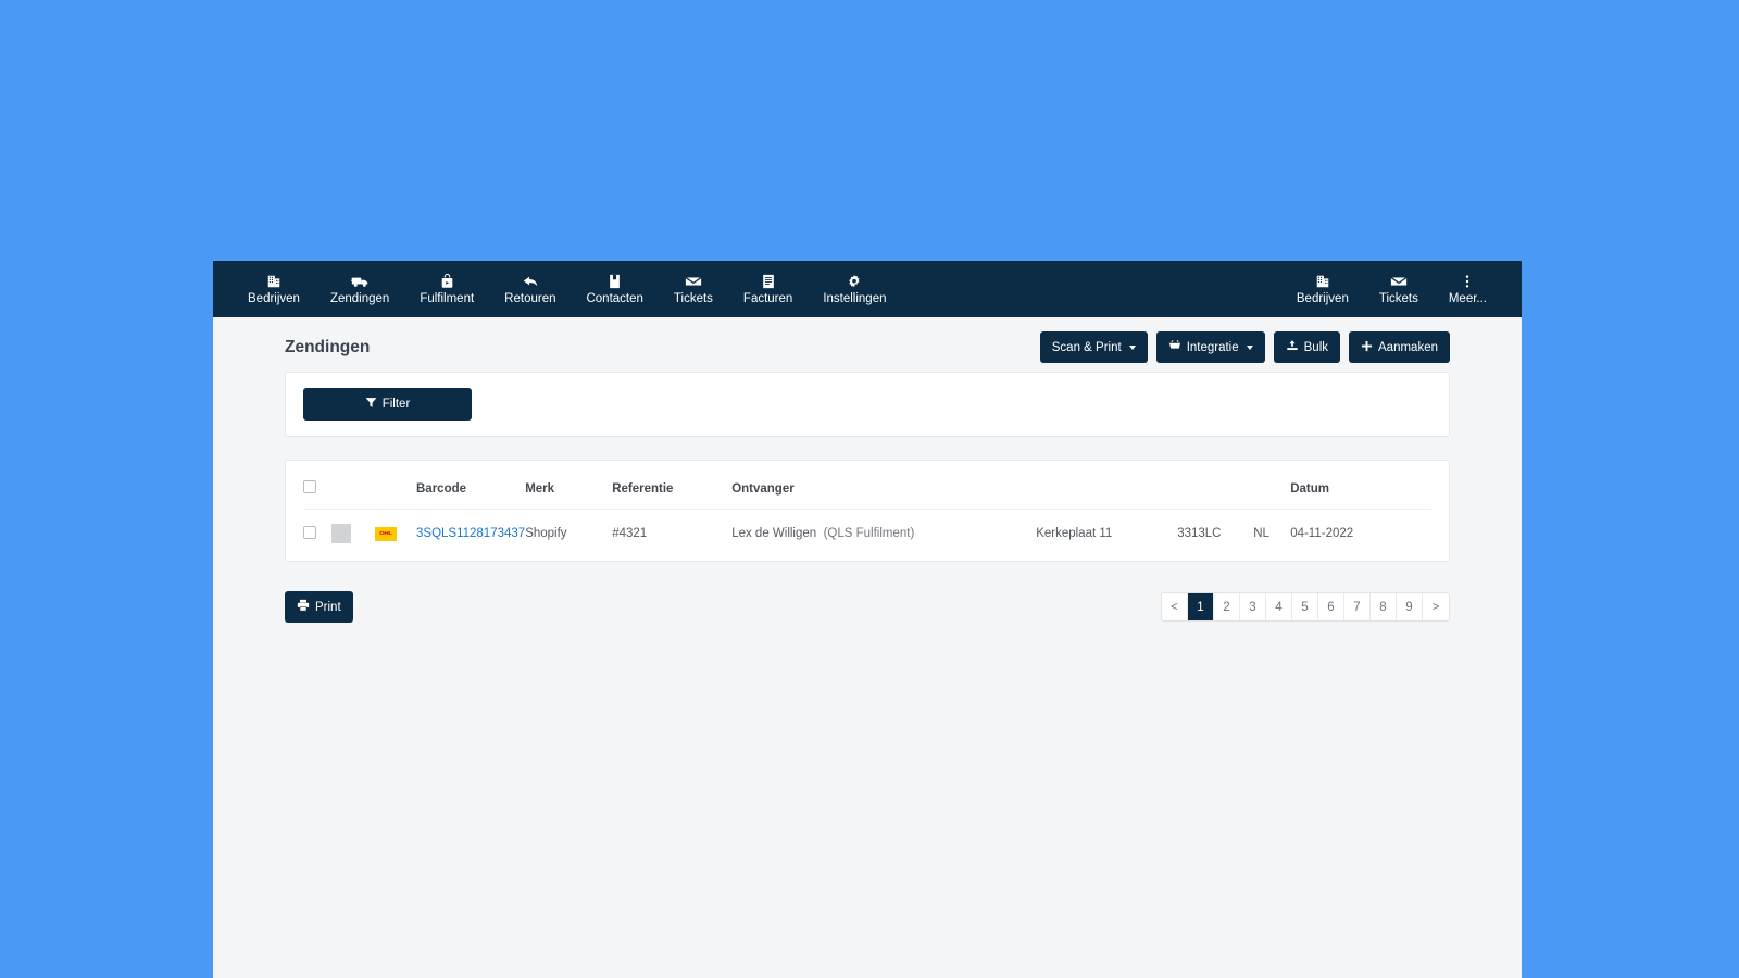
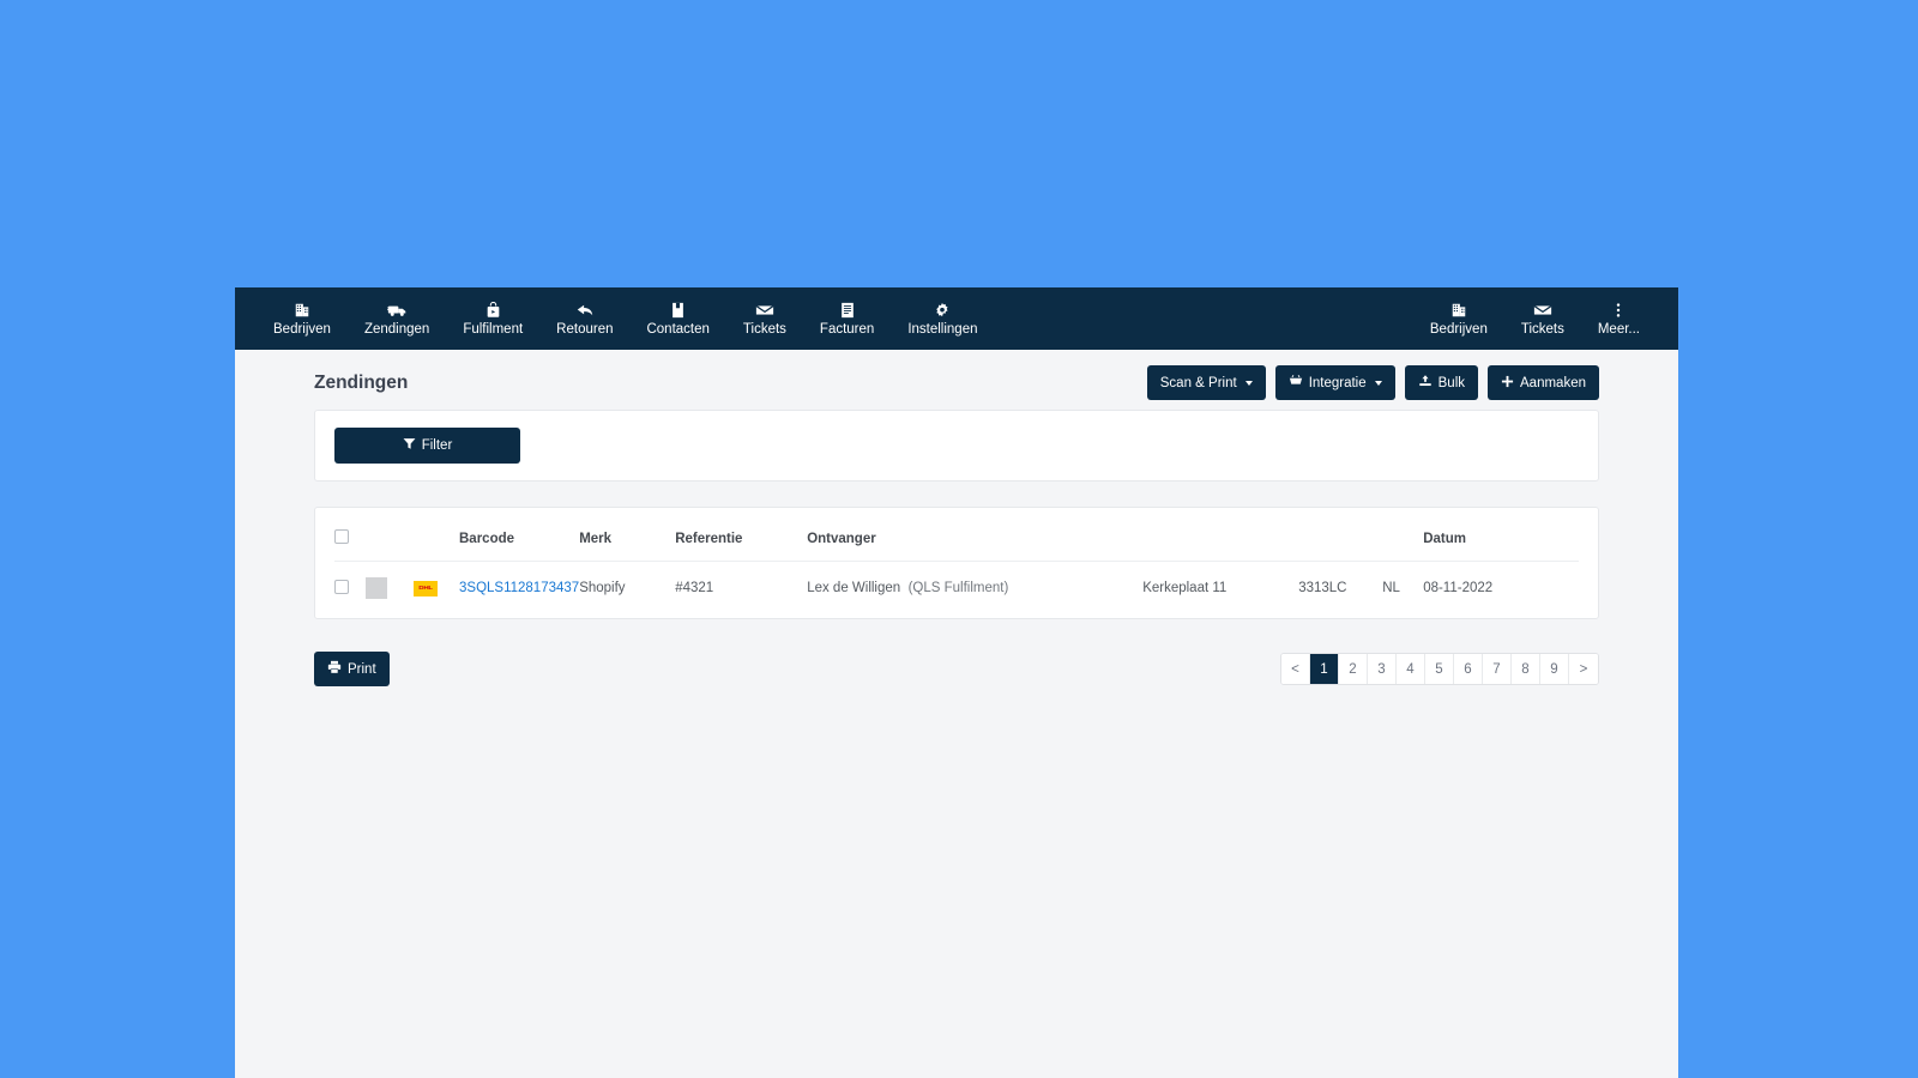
  Bedrijven
  Zendingen
  Fulfilment
  Retouren
  Contacten
  Tickets
  Facturen
  Instellingen
  Bedrijven
  Tickets
  Meer...
  Zendingen
  Scan & Print
  Integratie
  Bulk
  Aanmaken
  Filter
  			Barcode	Merk	Referentie	Ontvanger				Datum
- 			3SQLS1128173437	Shopify	#4321	Lex de Willigen (QLS Fulfilment)	Kerkeplaat 11	3313LC	NL	04-11-2022
+ 			3SQLS1128173437	Shopify	#4321	Lex de Willigen (QLS Fulfilment)	Kerkeplaat 11	3313LC	NL	08-11-2022
  Print
  <
  1
  2
  3
  4
  5
  6
  7
  8
  9
  >
